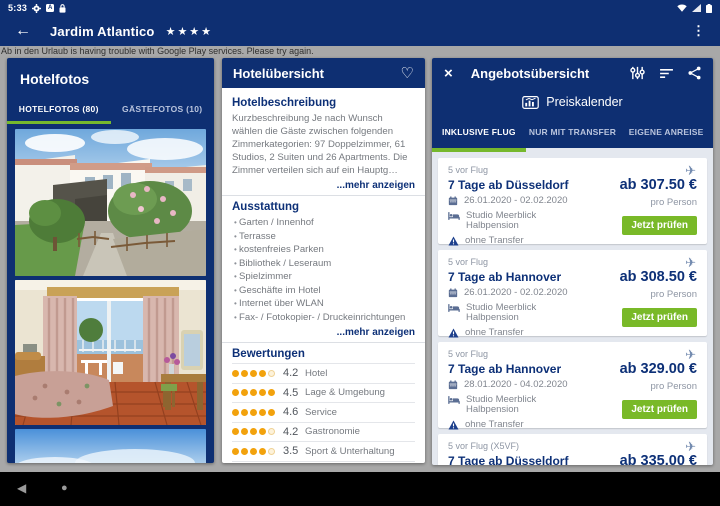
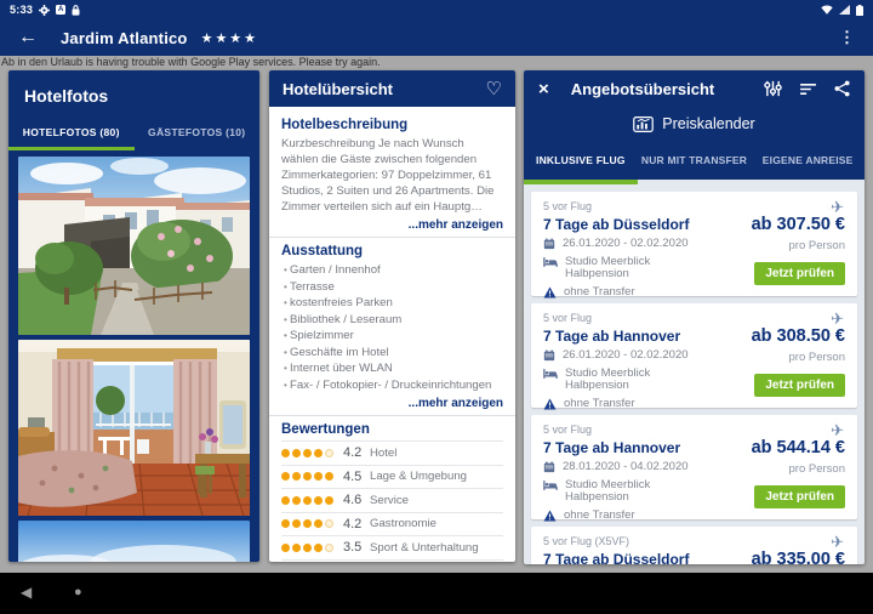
  5:33
  ←
  Jardim Atlantico
  ★★★★
  ⋮
  Ab in den Urlaub is having trouble with Google Play services. Please try again.
  Hotelfotos
  HOTELFOTOS (80)
  GÄSTEFOTOS (10)
  Hotelübersicht
  ♡
  Hotelbeschreibung
  Kurzbeschreibung Je nach Wunsch wählen die Gäste zwischen folgenden Zimmerkategorien: 97 Doppelzimmer, 61 Studios, 2 Suiten und 26 Apartments. Die Zimmer verteilen sich auf ein Hauptg…
  ...mehr anzeigen
  Ausstattung
  Garten / Innenhof
  Terrasse
  kostenfreies Parken
  Bibliothek / Leseraum
  Spielzimmer
  Geschäfte im Hotel
  Internet über WLAN
  Fax- / Fotokopier- / Druckeinrichtungen
  ...mehr anzeigen
  Bewertungen
  4.2
  Hotel
  4.5
  Lage & Umgebung
  4.6
  Service
  4.2
  Gastronomie
  3.5
  Sport & Unterhaltung
  ×
  Angebotsübersicht
  Preiskalender
  INKLUSIVE FLUG
  NUR MIT TRANSFER
  EIGENE ANREISE
  5 vor Flug
  ✈
  7 Tage ab Düsseldorf
  ab 307.50 €
  pro Person
  26.01.2020 - 02.02.2020
  Studio Meerblick
  Halbpension
  ohne Transfer
  Jetzt prüfen
  5 vor Flug
  ✈
  7 Tage ab Hannover
  ab 308.50 €
  pro Person
  26.01.2020 - 02.02.2020
  Studio Meerblick
  Halbpension
  ohne Transfer
  Jetzt prüfen
  5 vor Flug
  ✈
  7 Tage ab Hannover
- ab 329.00 €
+ ab 544.14 €
  pro Person
  28.01.2020 - 04.02.2020
  Studio Meerblick
  Halbpension
  ohne Transfer
  Jetzt prüfen
  5 vor Flug (X5VF)
  ✈
  7 Tage ab Düsseldorf
  ab 335.00 €
  ◀
  ●
